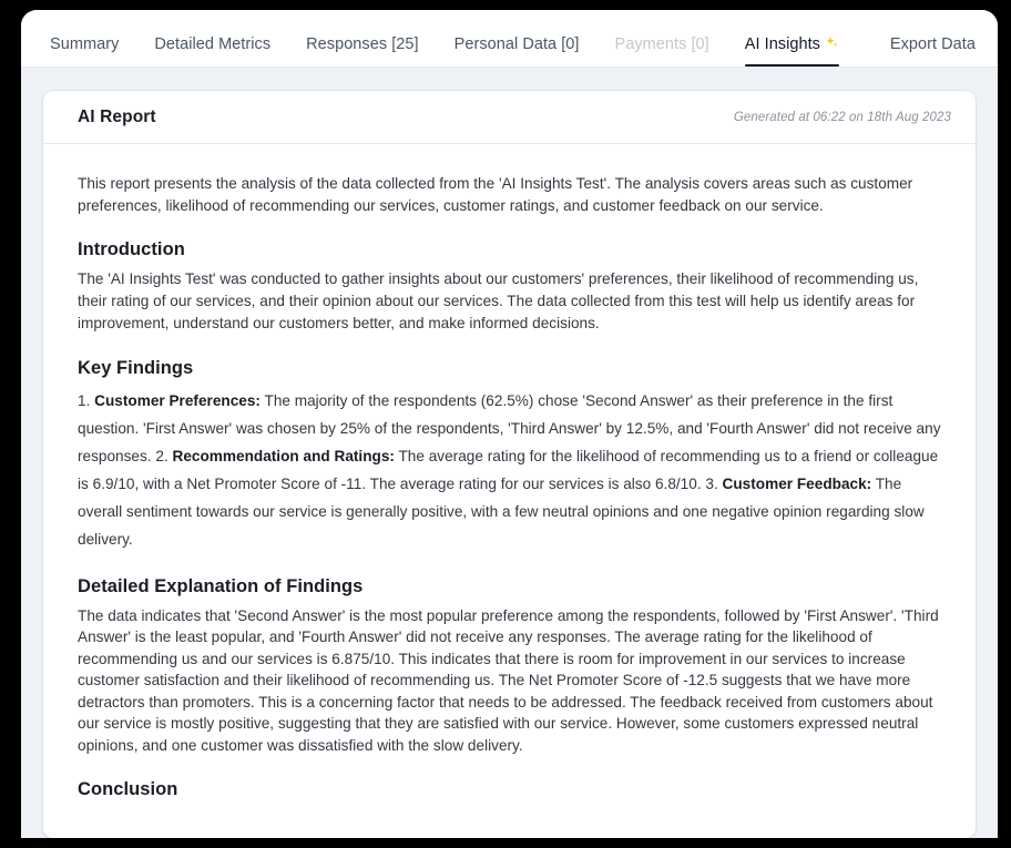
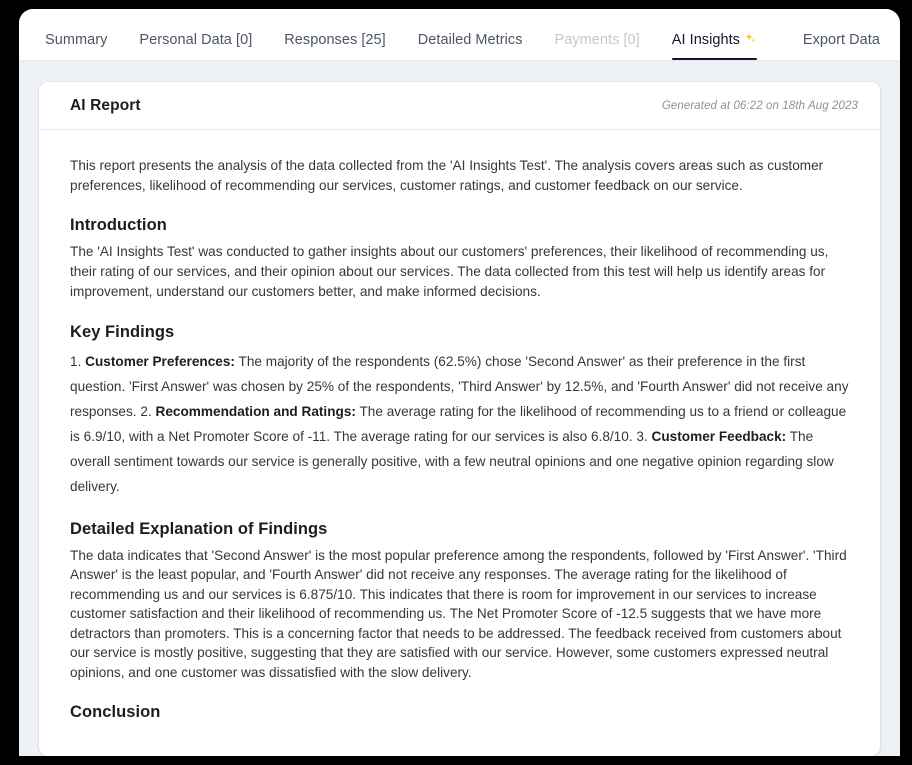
  Summary
- Detailed Metrics
+ Personal Data [0]
  Responses [25]
- Personal Data [0]
+ Detailed Metrics
  Payments [0]
  AI Insights
  Export Data
  AI Report
  Generated at 06:22 on 18th Aug 2023
  This report presents the analysis of the data collected from the 'AI Insights Test'. The analysis covers areas such as customer preferences, likelihood of recommending our services, customer ratings, and customer feedback on our service.
  Introduction
  The 'AI Insights Test' was conducted to gather insights about our customers' preferences, their likelihood of recommending us, their rating of our services, and their opinion about our services. The data collected from this test will help us identify areas for improvement, understand our customers better, and make informed decisions.
  Key Findings
  1. Customer Preferences: The majority of the respondents (62.5%) chose 'Second Answer' as their preference in the first question. 'First Answer' was chosen by 25% of the respondents, 'Third Answer' by 12.5%, and 'Fourth Answer' did not receive any responses. 2. Recommendation and Ratings: The average rating for the likelihood of recommending us to a friend or colleague is 6.9/10, with a Net Promoter Score of -11. The average rating for our services is also 6.8/10. 3. Customer Feedback: The overall sentiment towards our service is generally positive, with a few neutral opinions and one negative opinion regarding slow delivery.
  Detailed Explanation of Findings
  The data indicates that 'Second Answer' is the most popular preference among the respondents, followed by 'First Answer'. 'Third Answer' is the least popular, and 'Fourth Answer' did not receive any responses. The average rating for the likelihood of recommending us and our services is 6.875/10. This indicates that there is room for improvement in our services to increase customer satisfaction and their likelihood of recommending us. The Net Promoter Score of -12.5 suggests that we have more detractors than promoters. This is a concerning factor that needs to be addressed. The feedback received from customers about our service is mostly positive, suggesting that they are satisfied with our service. However, some customers expressed neutral opinions, and one customer was dissatisfied with the slow delivery.
  Conclusion
